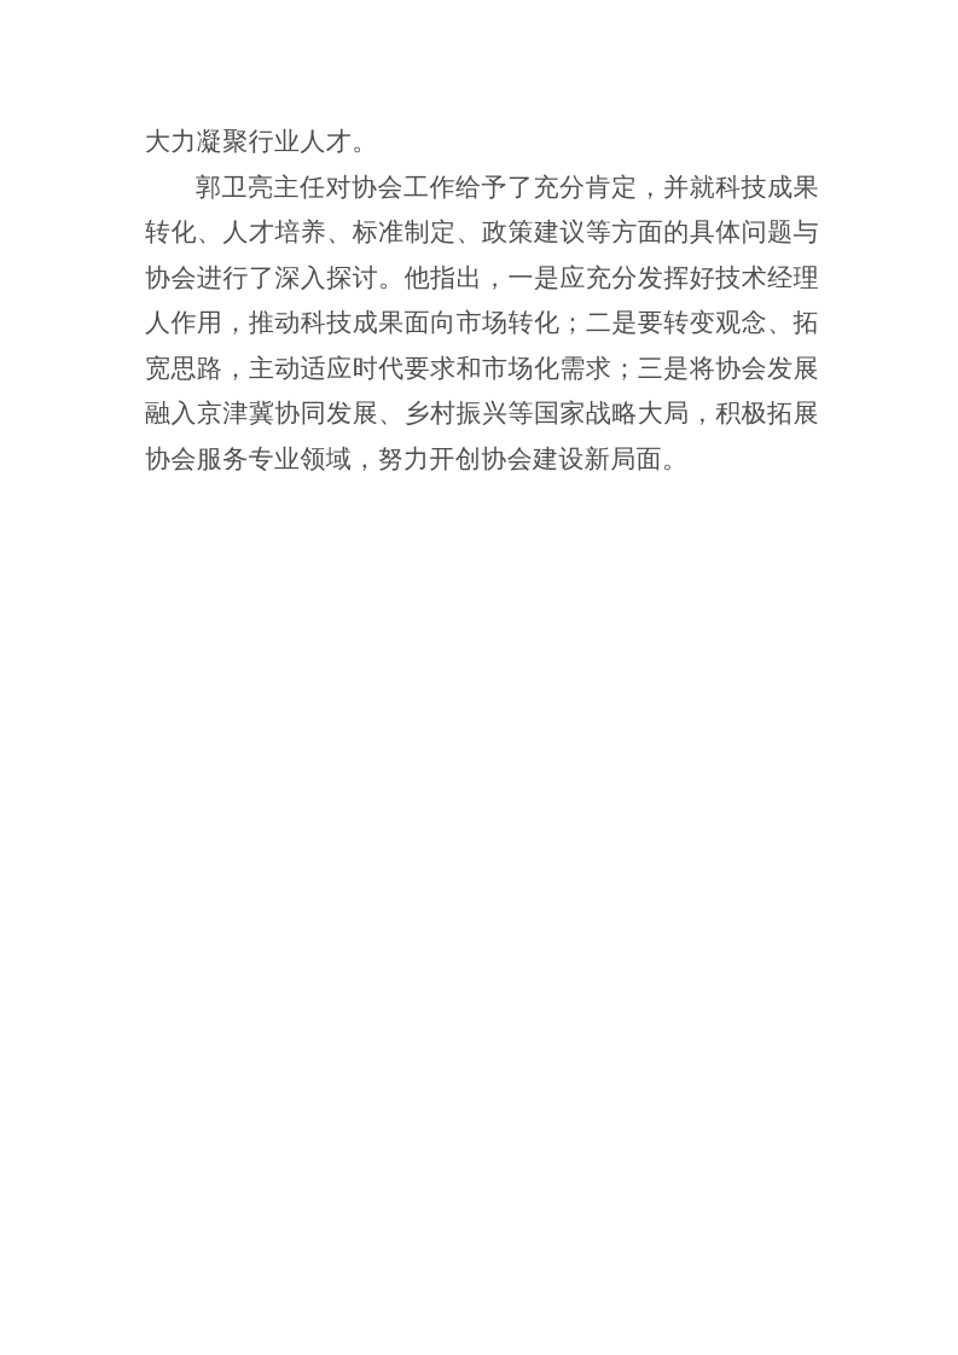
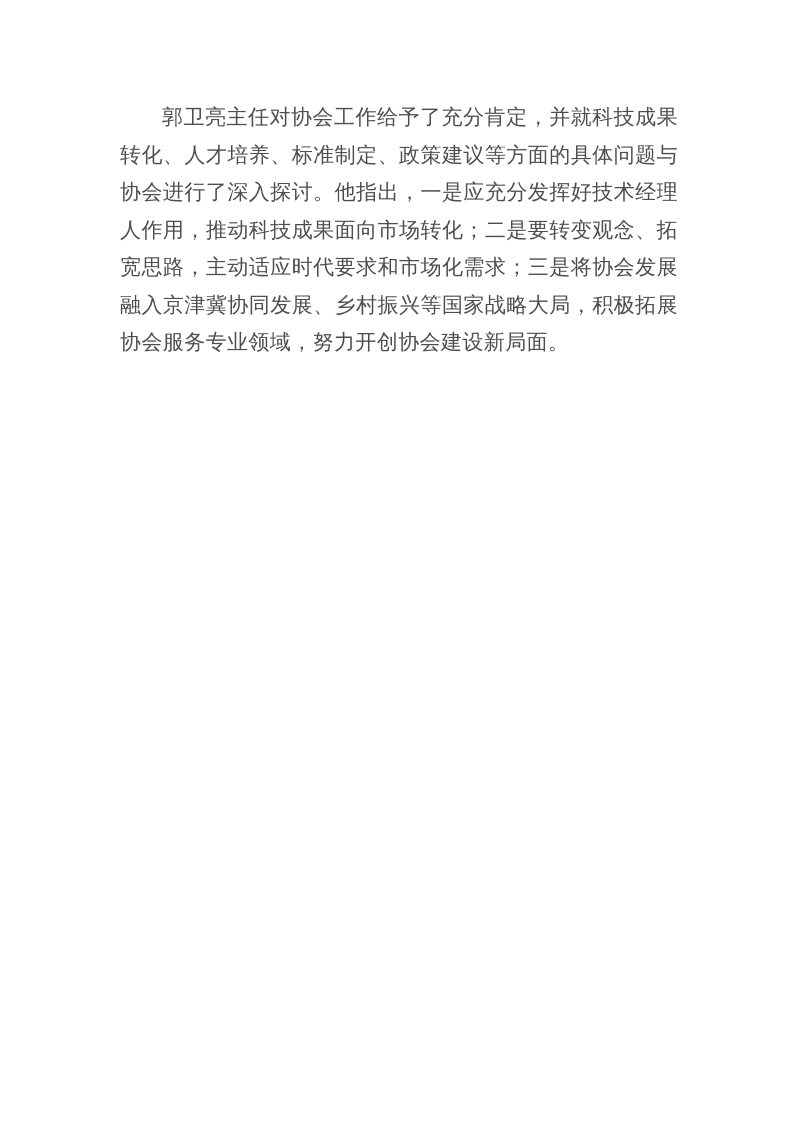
- 大力凝聚行业人才。
  郭卫亮主任对协会工作给予了充分肯定，并就科技成果转化、人才培养、标准制定、政策建议等方面的具体问题与协会进行了深入探讨。他指出，一是应充分发挥好技术经理人作用，推动科技成果面向市场转化；二是要转变观念、拓宽思路，主动适应时代要求和市场化需求；三是将协会发展融入京津冀协同发展、乡村振兴等国家战略大局，积极拓展协会服务专业领域，努力开创协会建设新局面。
